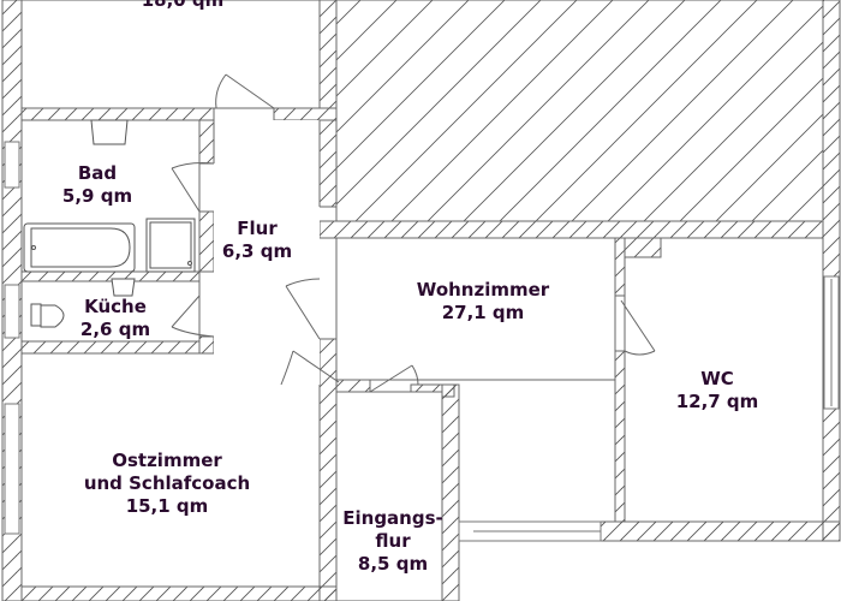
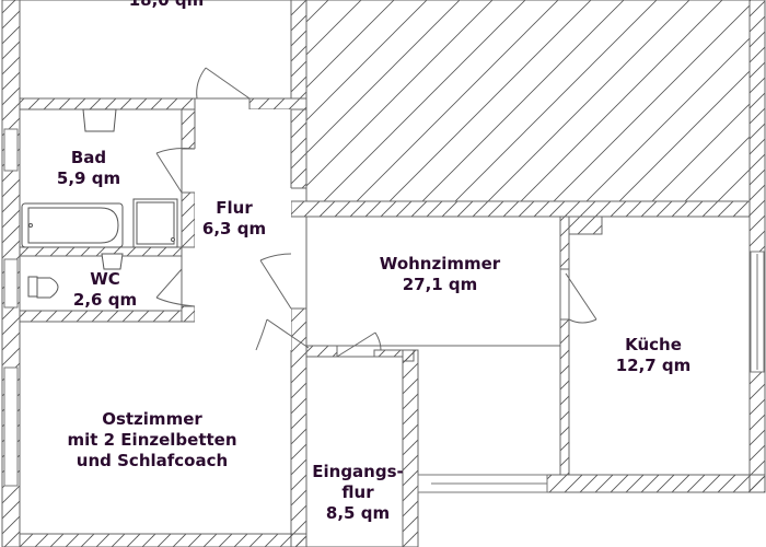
  18,0 qm
  Bad
  5,9 qm
- Küche
+ WC
  2,6 qm
  Flur
  6,3 qm
  Wohnzimmer
  27,1 qm
- WC
+ Küche
  12,7 qm
  Ostzimmer
+ mit 2 Einzelbetten
  und Schlafcoach
- 15,1 qm
  Eingangs-
  flur
  8,5 qm
